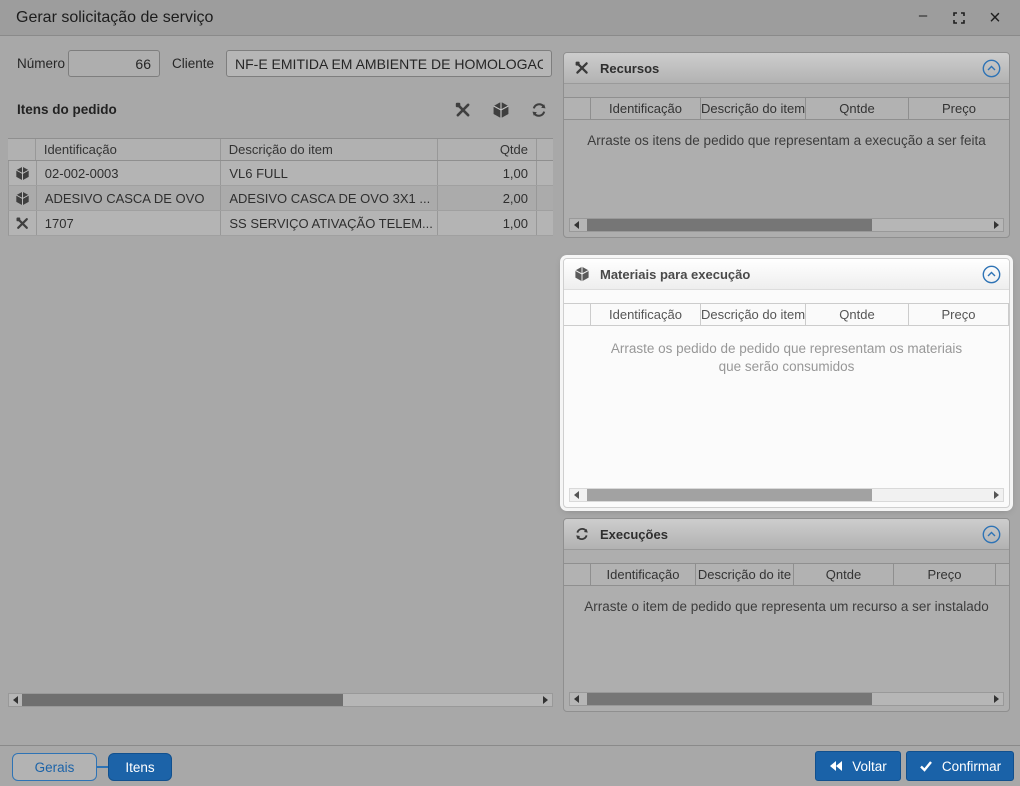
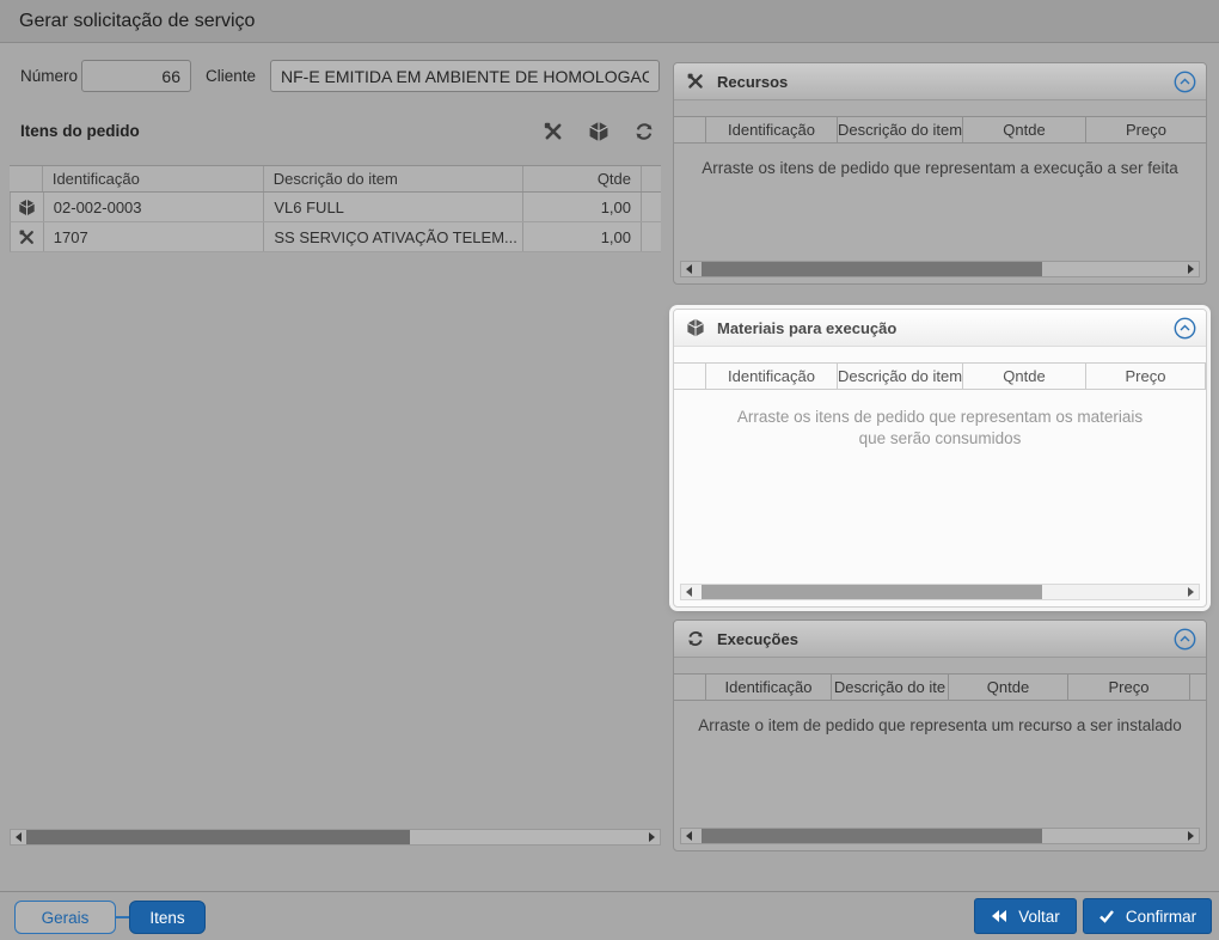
  Gerar solicitação de serviço
- –
- ×
  Número
  66
  Cliente
  NF-E EMITIDA EM AMBIENTE DE HOMOLOGA
  Itens do pedido
  Identificação
  Descrição do item
  Qtde
  02-002-0003
  VL6 FULL
  1,00
- ADESIVO CASCA DE OVO
- ADESIVO CASCA DE OVO 3X1 ...
- 2,00
  1707
  SS SERVIÇO ATIVAÇÃO TELEM...
  1,00
  Recursos
  Identificação
  Descrição do item
  Qntde
  Preço
  Arraste os itens de pedido que representam a execução a ser feita
  Materiais para execução
  Identificação
  Descrição do item
  Qntde
  Preço
- Arraste os pedido de pedido que representam os materiais que serão consumidos
+ Arraste os itens de pedido que representam os materiais que serão consumidos
  Execuções
  Identificação
  Descrição do ite
  Qntde
  Preço
  Arraste o item de pedido que representa um recurso a ser instalado
  Gerais
  Itens
  Voltar
  Confirmar
